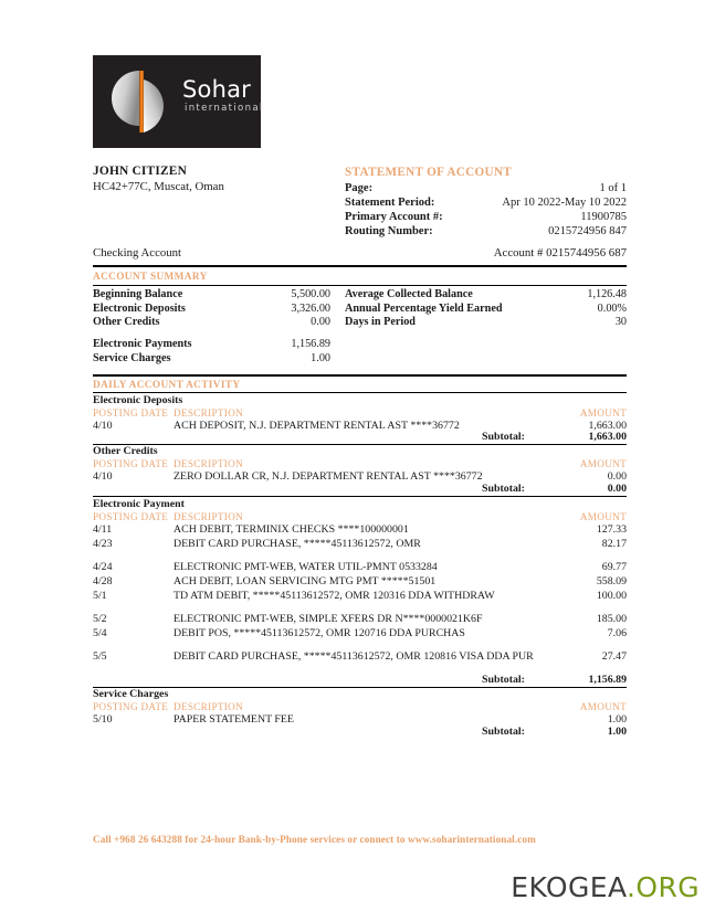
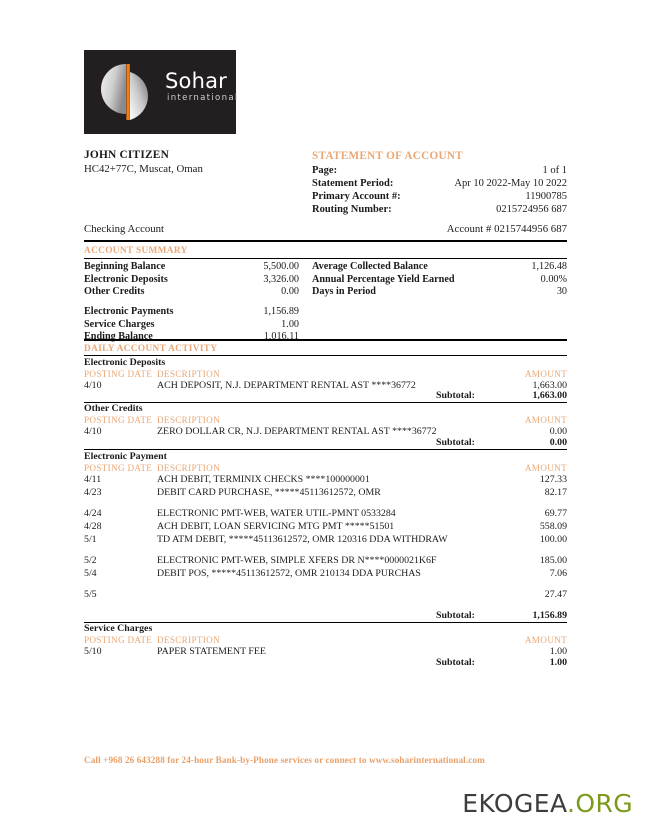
  Sohar
  international
  JOHN CITIZEN
  HC42+77C, Muscat, Oman
  STATEMENT OF ACCOUNT
  Page:
  1 of 1
  Statement Period:
  Apr 10 2022-May 10 2022
  Primary Account #:
  11900785
  Routing Number:
- 0215724956 847
+ 0215724956 687
  Checking Account
  Account # 0215744956 687
  ACCOUNT SUMMARY
  Beginning Balance
  5,500.00
  Electronic Deposits
  3,326.00
  Other Credits
  0.00
  Average Collected Balance
  1,126.48
  Annual Percentage Yield Earned
  0.00%
  Days in Period
  30
  Electronic Payments
  1,156.89
  Service Charges
  1.00
+ Ending Balance
+ 1,016.11
  DAILY ACCOUNT ACTIVITY
  Electronic Deposits
  POSTING DATE
  DESCRIPTION
  AMOUNT
  4/10
  ACH DEPOSIT, N.J. DEPARTMENT RENTAL AST ****36772
  1,663.00
  Subtotal:
  1,663.00
  Other Credits
  POSTING DATE
  DESCRIPTION
  AMOUNT
  4/10
  ZERO DOLLAR CR, N.J. DEPARTMENT RENTAL AST ****36772
  0.00
  Subtotal:
  0.00
  Electronic Payment
  POSTING DATE
  DESCRIPTION
  AMOUNT
  4/11
  ACH DEBIT, TERMINIX CHECKS ****100000001
  127.33
  4/23
  DEBIT CARD PURCHASE, *****45113612572, OMR
  82.17
  4/24
  ELECTRONIC PMT-WEB, WATER UTIL-PMNT 0533284
  69.77
  4/28
  ACH DEBIT, LOAN SERVICING MTG PMT *****51501
  558.09
  5/1
  TD ATM DEBIT, *****45113612572, OMR 120316 DDA WITHDRAW
  100.00
  5/2
  ELECTRONIC PMT-WEB, SIMPLE XFERS DR N****0000021K6F
  185.00
  5/4
- DEBIT POS, *****45113612572, OMR 120716 DDA PURCHAS
+ DEBIT POS, *****45113612572, OMR 210134 DDA PURCHAS
  7.06
  5/5
- DEBIT CARD PURCHASE, *****45113612572, OMR 120816 VISA DDA PUR
  27.47
  Subtotal:
  1,156.89
  Service Charges
  POSTING DATE
  DESCRIPTION
  AMOUNT
  5/10
  PAPER STATEMENT FEE
  1.00
  Subtotal:
  1.00
  Call +968 26 643288 for 24-hour Bank-by-Phone services or connect to www.soharinternational.com
  EKOGEA.ORG
